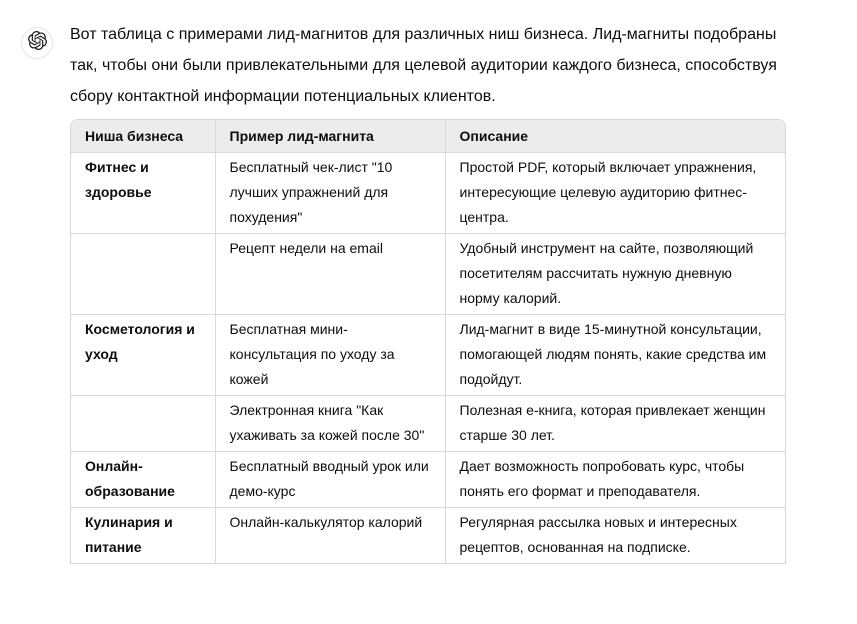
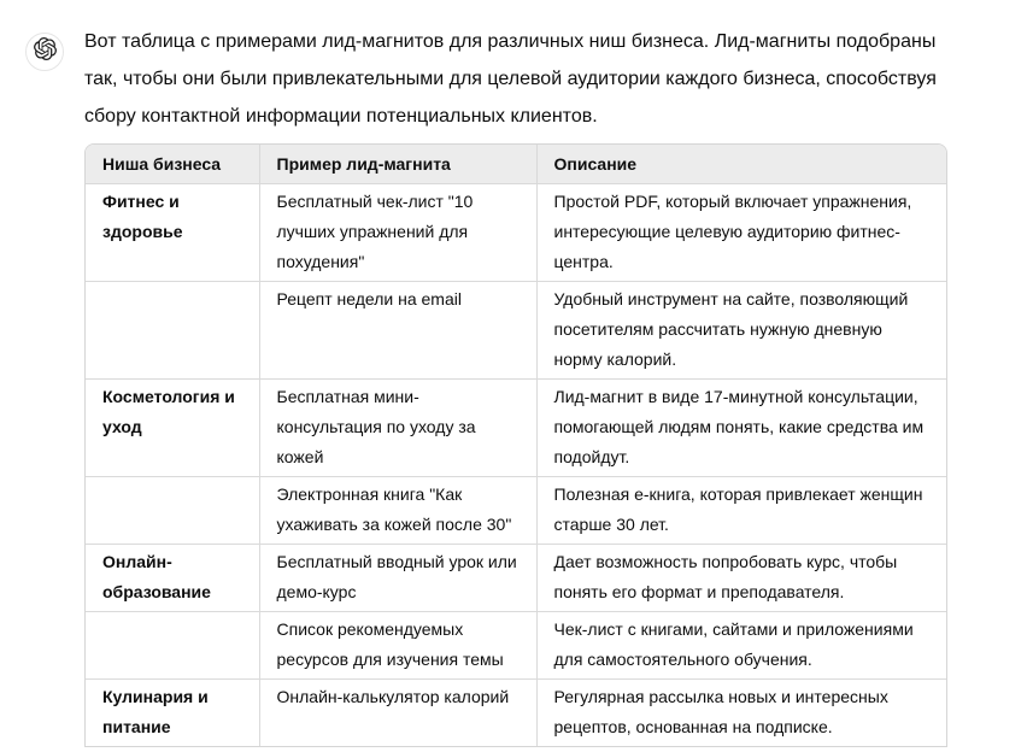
  Вот таблица с примерами лид-магнитов для различных ниш бизнеса. Лид-магниты подобраны
  так, чтобы они были привлекательными для целевой аудитории каждого бизнеса, способствуя
  сбору контактной информации потенциальных клиентов.
  Ниша бизнеса	Пример лид-магнита	Описание
  Фитнес и здоровье	Бесплатный чек-лист "10 лучших упражнений для похудения"	Простой PDF, который включает упражнения, интересующие целевую аудиторию фитнес-центра.
  	Рецепт недели на email	Удобный инструмент на сайте, позволяющий посетителям рассчитать нужную дневную норму калорий.
- Косметология и уход	Бесплатная мини-консультация по уходу за кожей	Лид-магнит в виде 15-минутной консультации, помогающей людям понять, какие средства им подойдут.
+ Косметология и уход	Бесплатная мини-консультация по уходу за кожей	Лид-магнит в виде 17-минутной консультации, помогающей людям понять, какие средства им подойдут.
  	Электронная книга "Как ухаживать за кожей после 30"	Полезная е-книга, которая привлекает женщин старше 30 лет.
  Онлайн-образование	Бесплатный вводный урок или демо-курс	Дает возможность попробовать курс, чтобы понять его формат и преподавателя.
+ 	Список рекомендуемых ресурсов для изучения темы	Чек-лист с книгами, сайтами и приложениями для самостоятельного обучения.
  Кулинария и питание	Онлайн-калькулятор калорий	Регулярная рассылка новых и интересных рецептов, основанная на подписке.
